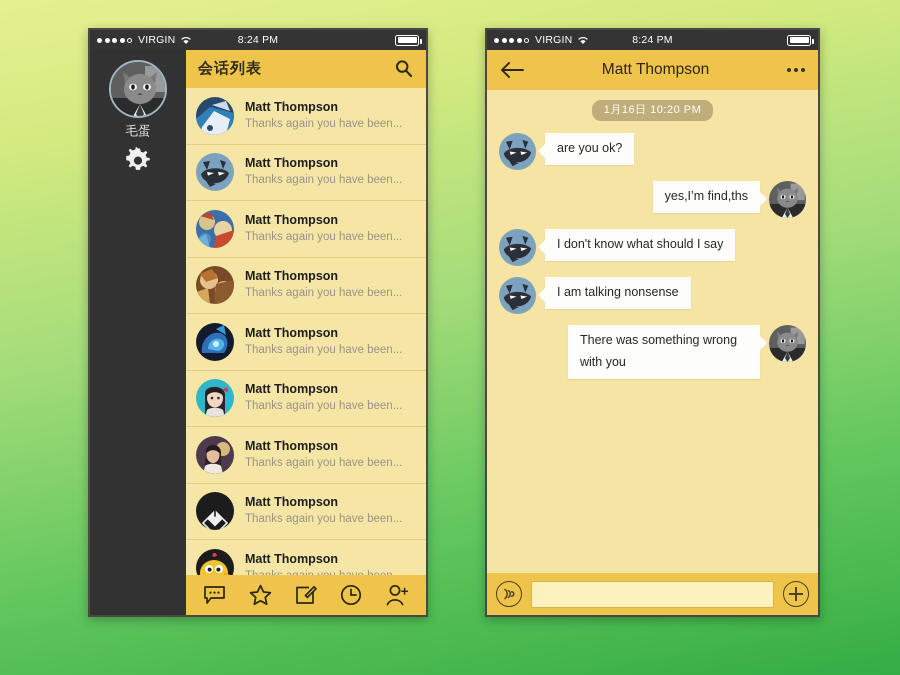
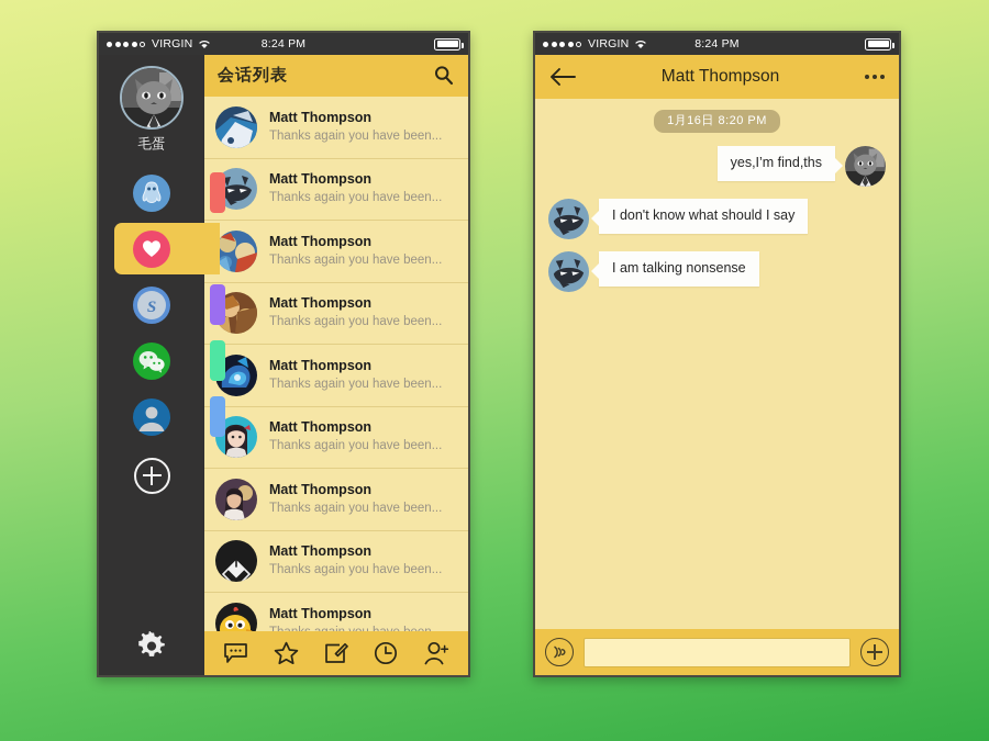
  VIRGIN
  8:24 PM
  毛蛋
+ S
  会话列表
  Matt Thompson
  Thanks again you have been...
  Matt Thompson
  Thanks again you have been...
  Matt Thompson
  Thanks again you have been...
  Matt Thompson
  Thanks again you have been...
  Matt Thompson
  Thanks again you have been...
  Matt Thompson
  Thanks again you have been...
  Matt Thompson
  Thanks again you have been...
  Matt Thompson
  Thanks again you have been...
  Matt Thompson
  VIRGIN
  8:24 PM
  Matt Thompson
- 1月16日 10:20 PM
+ 1月16日 8:20 PM
- are you ok?
  yes,I’m find,ths
  I don't know what should I say
  I am talking nonsense
- There was something wrong with you
